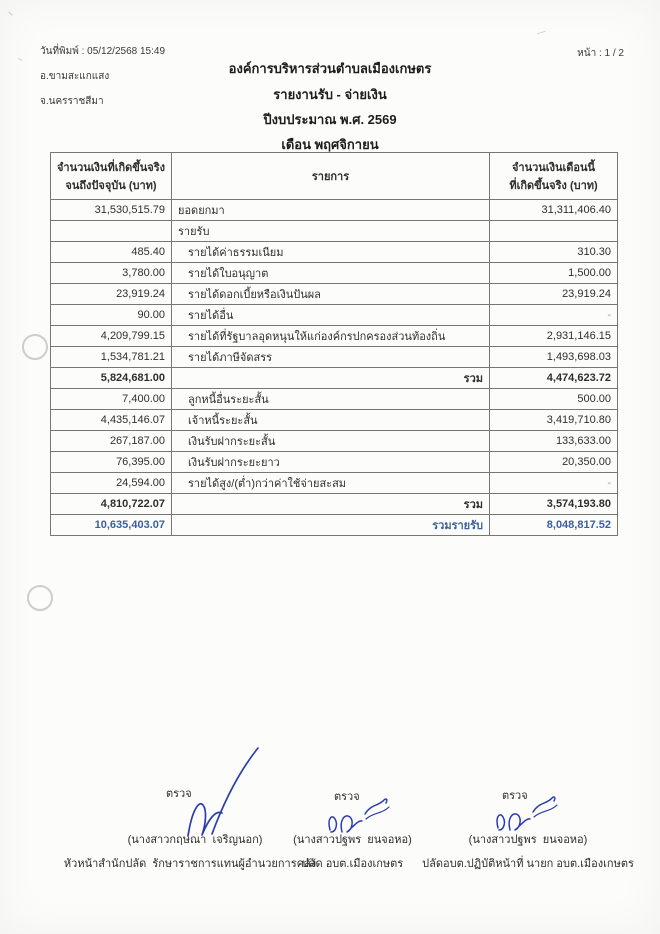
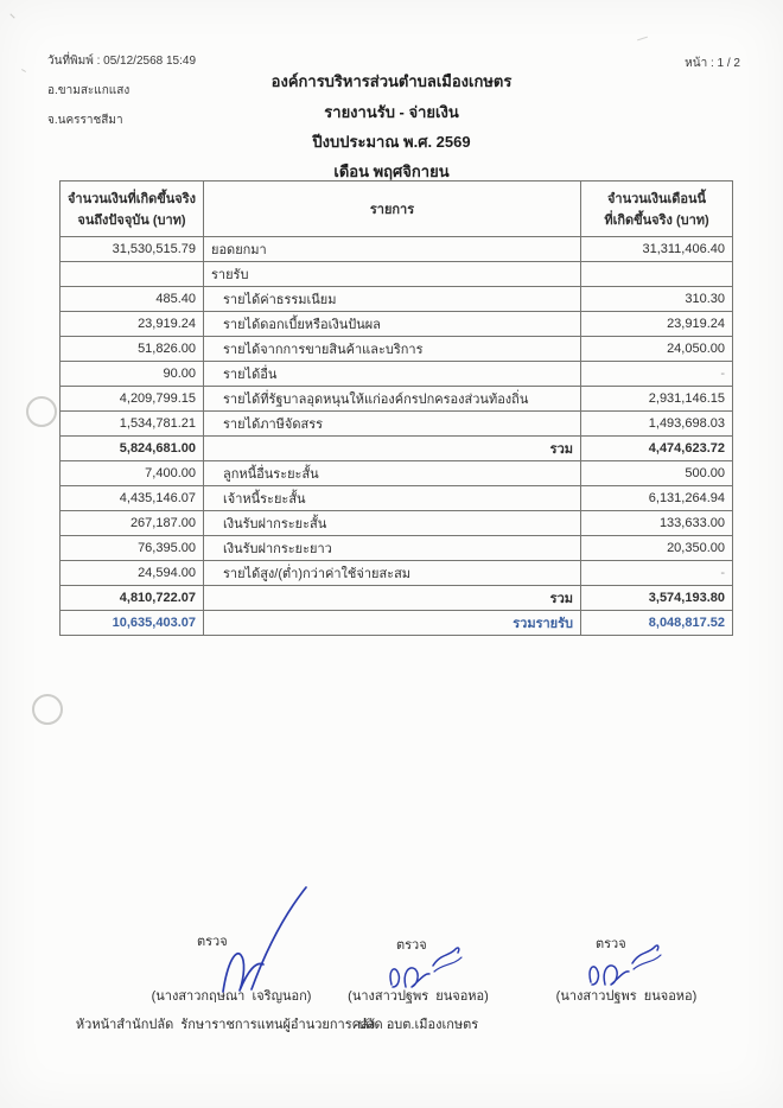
  วันที่พิมพ์ : 05/12/2568 15:49
  อ.ขามสะแกแสง
  จ.นครราชสีมา
  หน้า : 1 / 2
  องค์การบริหารส่วนตำบลเมืองเกษตร
  รายงานรับ - จ่ายเงิน
  ปีงบประมาณ พ.ศ. 2569
  เดือน พฤศจิกายน
  จำนวนเงินที่เกิดขึ้นจริง จนถึงปัจจุบัน (บาท)	รายการ	จำนวนเงินเดือนนี้ ที่เกิดขึ้นจริง (บาท)
  31,530,515.79	ยอดยกมา	31,311,406.40
  	รายรับ
  485.40	รายได้ค่าธรรมเนียม	310.30
- 3,780.00	รายได้ใบอนุญาต	1,500.00
  23,919.24	รายได้ดอกเบี้ยหรือเงินปันผล	23,919.24
+ 51,826.00	รายได้จากการขายสินค้าและบริการ	24,050.00
  90.00	รายได้อื่น	-
  4,209,799.15	รายได้ที่รัฐบาลอุดหนุนให้แก่องค์กรปกครองส่วนท้องถิ่น	2,931,146.15
  1,534,781.21	รายได้ภาษีจัดสรร	1,493,698.03
  5,824,681.00	รวม	4,474,623.72
  7,400.00	ลูกหนี้อื่นระยะสั้น	500.00
- 4,435,146.07	เจ้าหนี้ระยะสั้น	3,419,710.80
+ 4,435,146.07	เจ้าหนี้ระยะสั้น	6,131,264.94
  267,187.00	เงินรับฝากระยะสั้น	133,633.00
  76,395.00	เงินรับฝากระยะยาว	20,350.00
  24,594.00	รายได้สูง/(ต่ำ)กว่าค่าใช้จ่ายสะสม	-
  4,810,722.07	รวม	3,574,193.80
  10,635,403.07	รวมรายรับ	8,048,817.52
  ตรวจ
  ตรวจ
  ตรวจ
  (นางสาวกฤษณา เจริญนอก)
  (นางสาวปฐพร ยนจอหอ)
  (นางสาวปฐพร ยนจอหอ)
  หัวหน้าสำนักปลัด รักษาราชการแทนผู้อำนวยการคลัง
  ปลัด อบต.เมืองเกษตร
- ปลัดอบต.ปฏิบัติหน้าที่ นายก อบต.เมืองเกษตร
